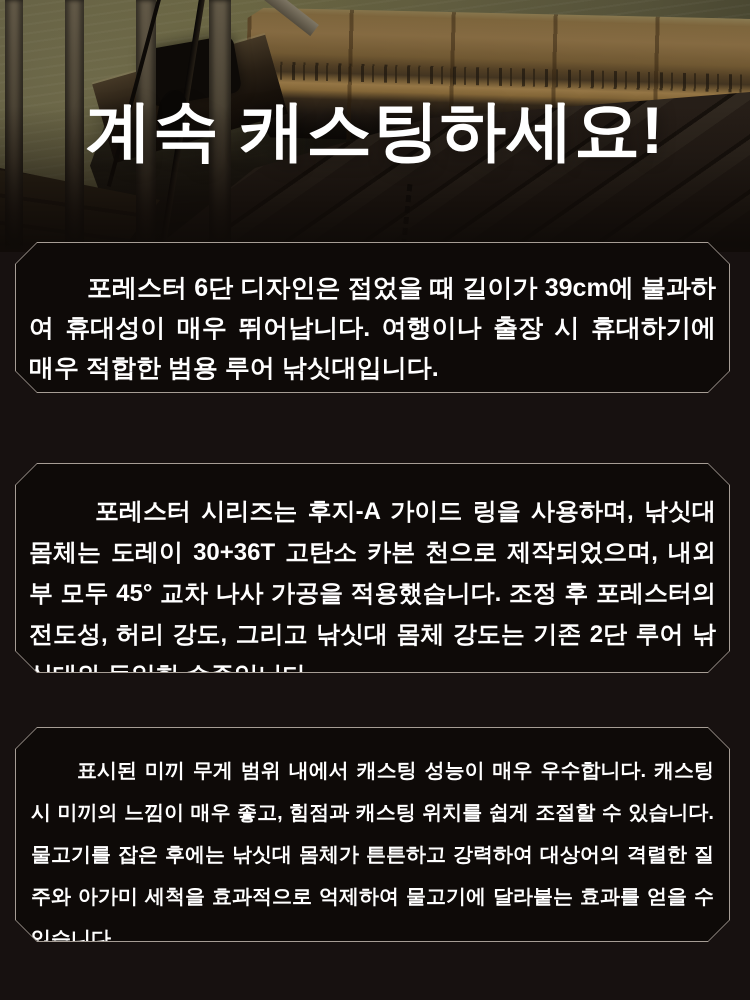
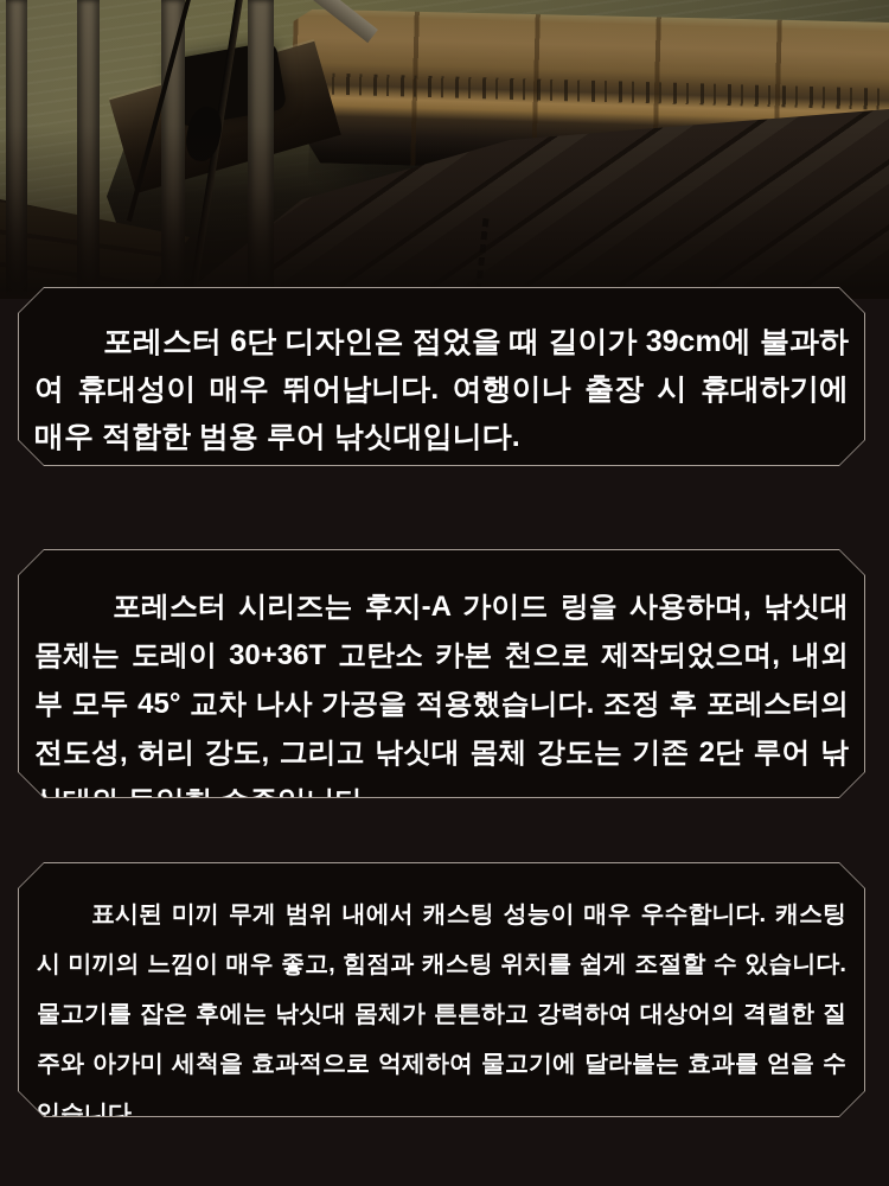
- 계속 캐스팅하세요!
  포레스터 6단 디자인은 접었을 때 길이가 39cm에 불과하여 휴대성이 매우 뛰어납니다. 여행이나 출장 시 휴대하기에 매우 적합한 범용 루어 낚싯대입니다.
  포레스터 시리즈는 후지-A 가이드 링을 사용하며, 낚싯대 몸체는 도레이 30+36T 고탄소 카본 천으로 제작되었으며, 내외부 모두 45° 교차 나사 가공을 적용했습니다. 조정 후 포레스터의 전도성, 허리 강도, 그리고 낚싯대 몸체 강도는 기존 2단 루어 낚
  표시된 미끼 무게 범위 내에서 캐스팅 성능이 매우 우수합니다. 캐스팅 시 미끼의 느낌이 매우 좋고, 힘점과 캐스팅 위치를 쉽게 조절할 수 있습니다. 물고기를 잡은 후에는 낚싯대 몸체가 튼튼하고 강력하여 대상어의 격렬한 질주와 아가미 세척을 효과적으로 억제하여 물고기에 달라붙는 효과를 얻을 수 있습니다.
